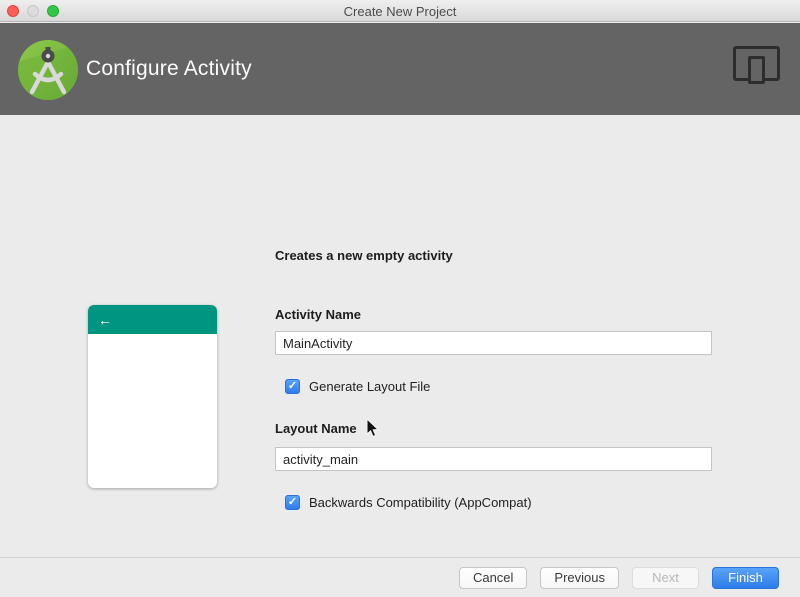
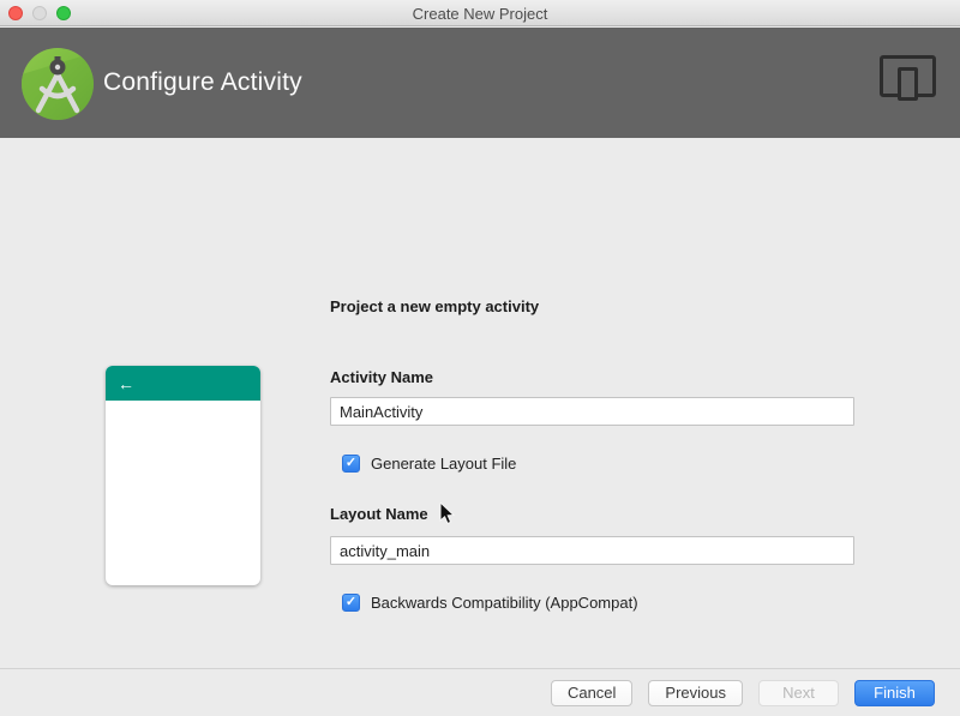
  Create New Project
  Configure Activity
- Creates a new empty activity
+ Project a new empty activity
  ←
  Activity Name
  MainActivity
  ✓
  Generate Layout File
  Layout Name
  activity_main
  ✓
  Backwards Compatibility (AppCompat)
  Cancel
  Previous
  Next
  Finish
